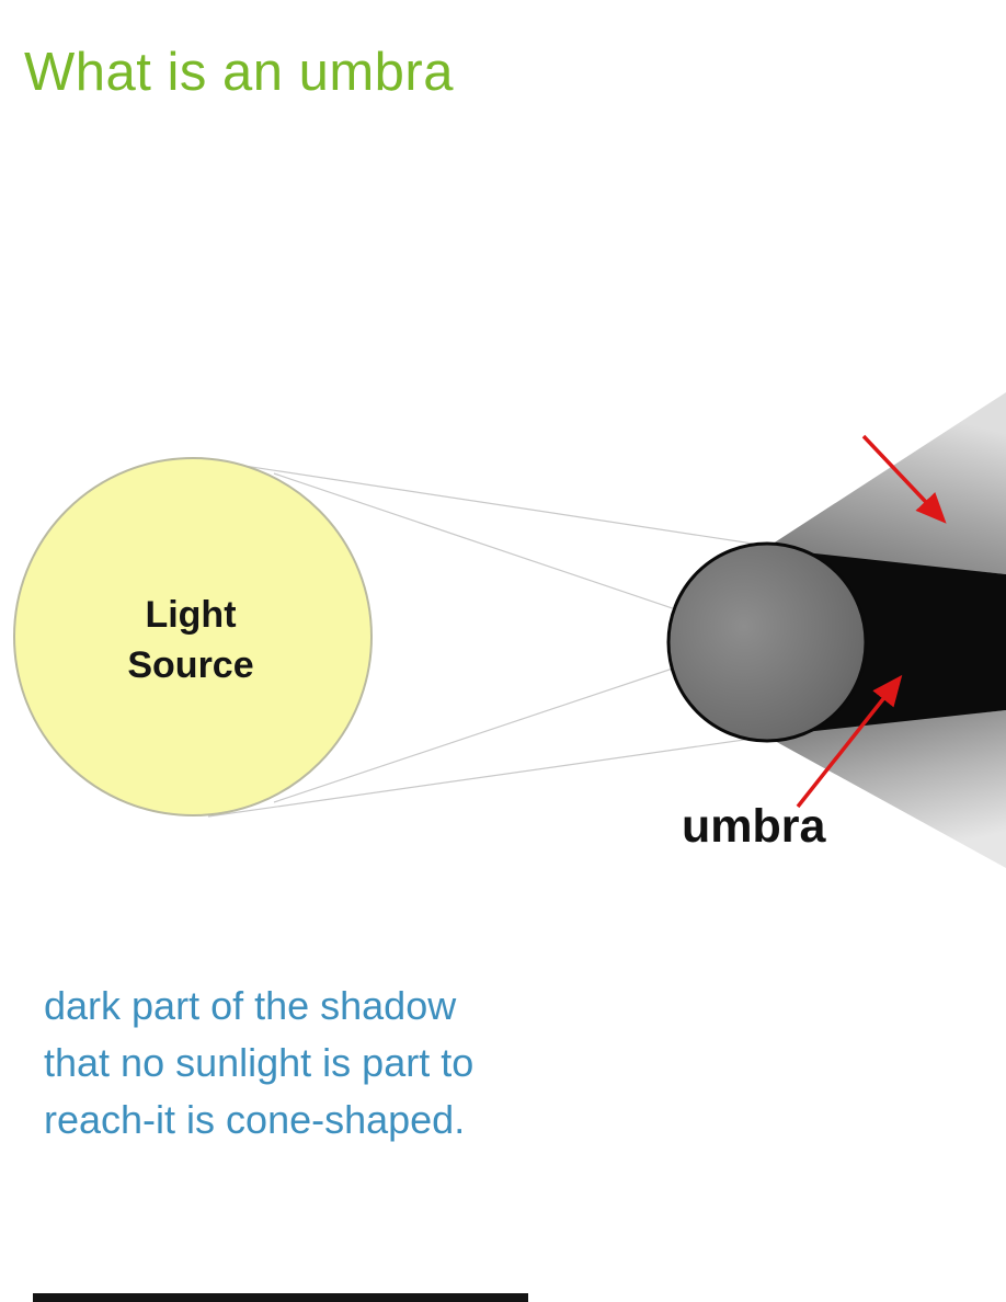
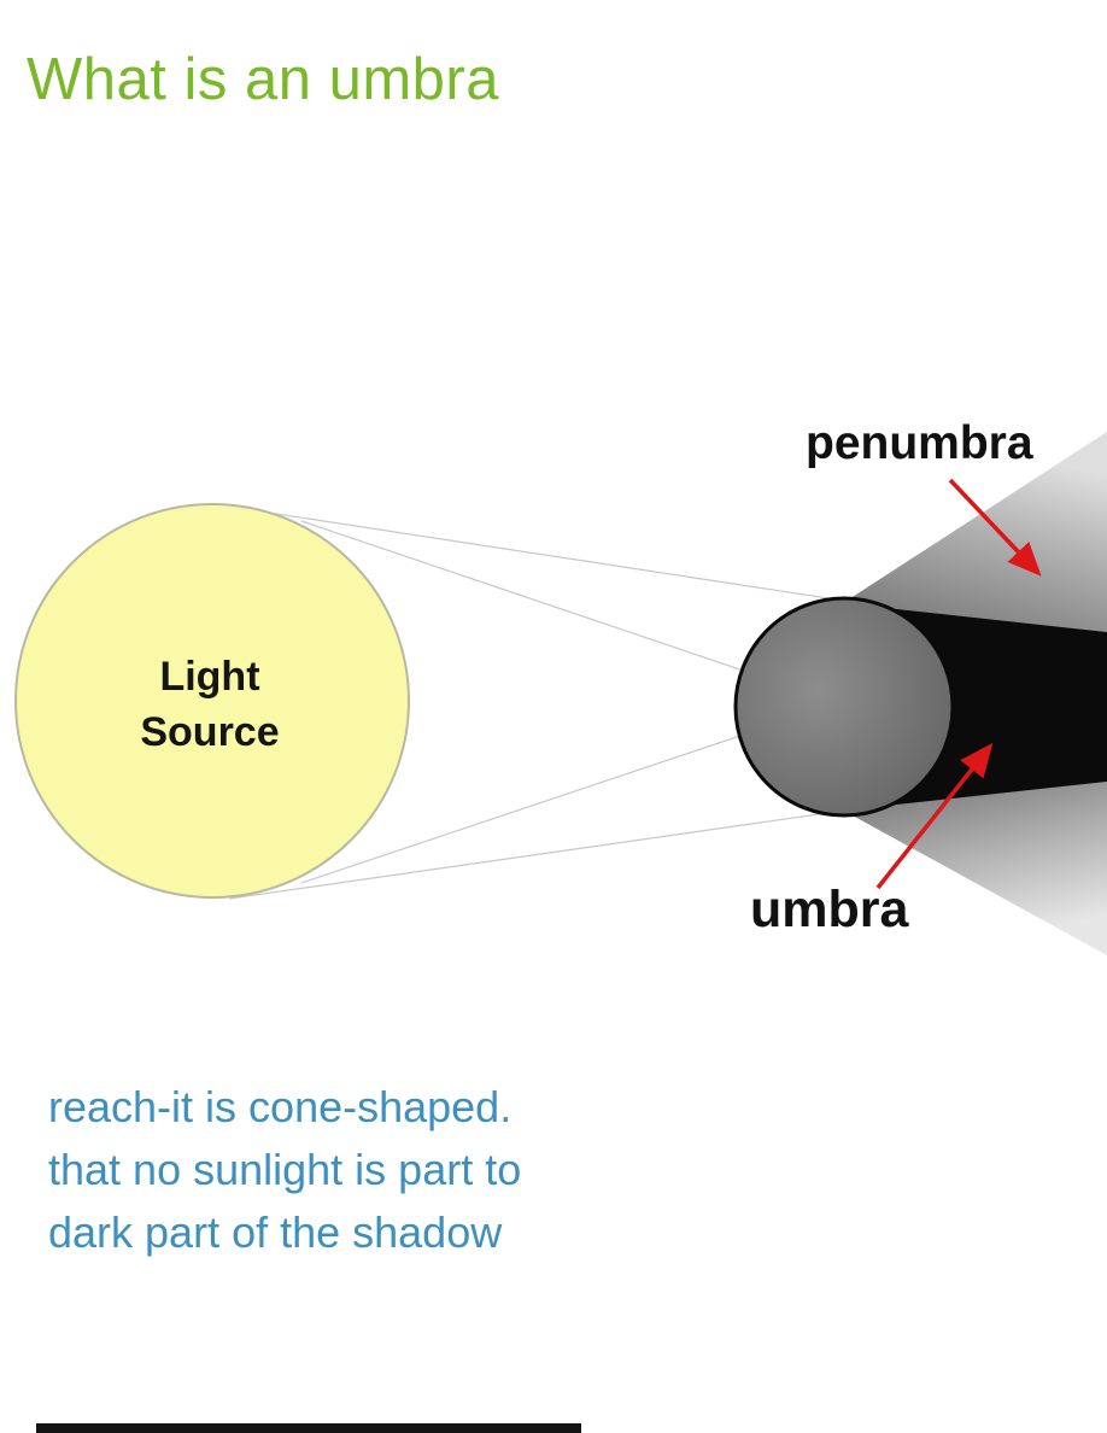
  What is an umbra
  Light
  Source
+ penumbra
  umbra
- dark part of the shadow
+ reach-it is cone-shaped.
  that no sunlight is part to
- reach-it is cone-shaped.
+ dark part of the shadow
